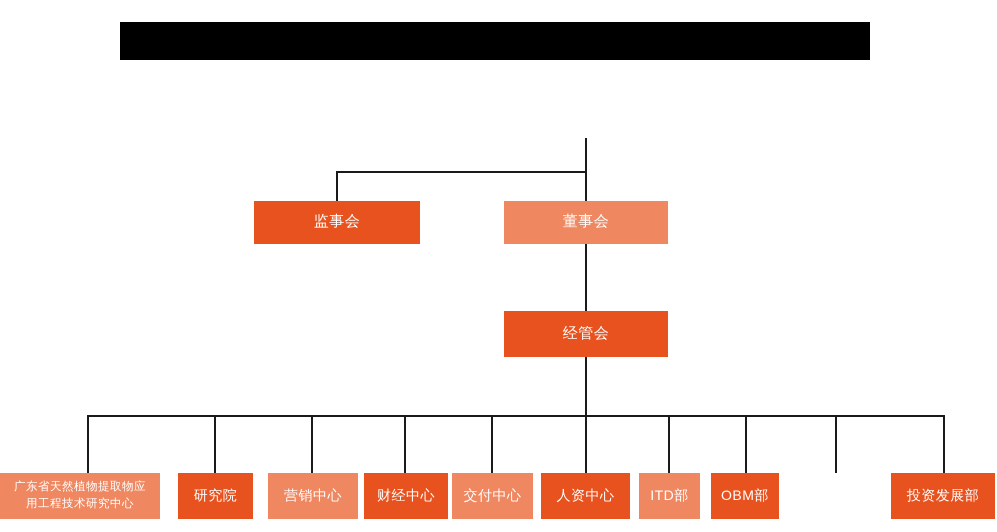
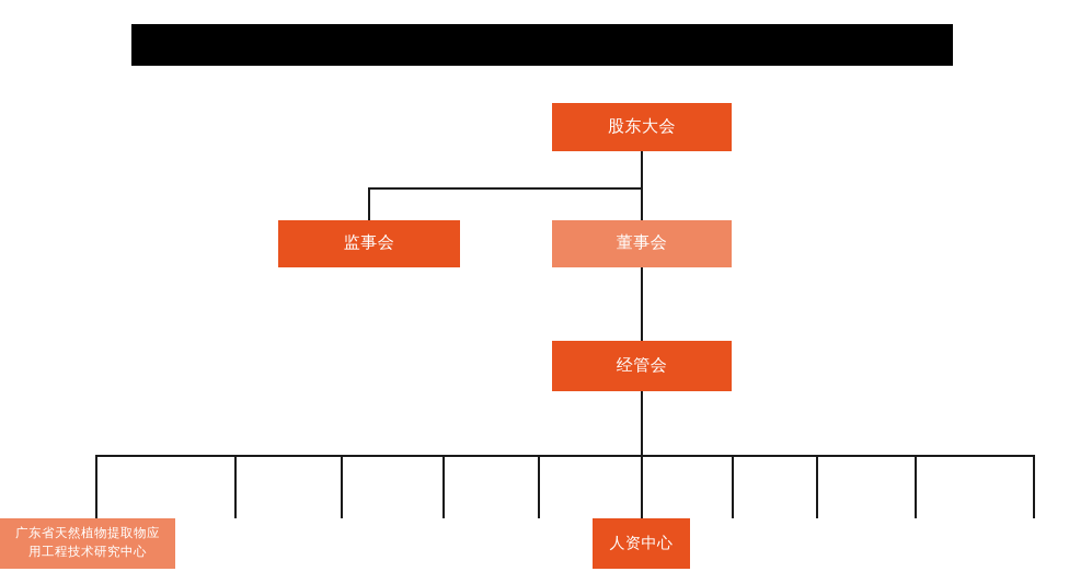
+ 股东大会
  监事会
  董事会
  经管会
  广东省天然植物提取物应
  用工程技术研究中心
- 研究院
- 营销中心
- 财经中心
- 交付中心
  人资中心
- ITD部
- OBM部
- 投资发展部
